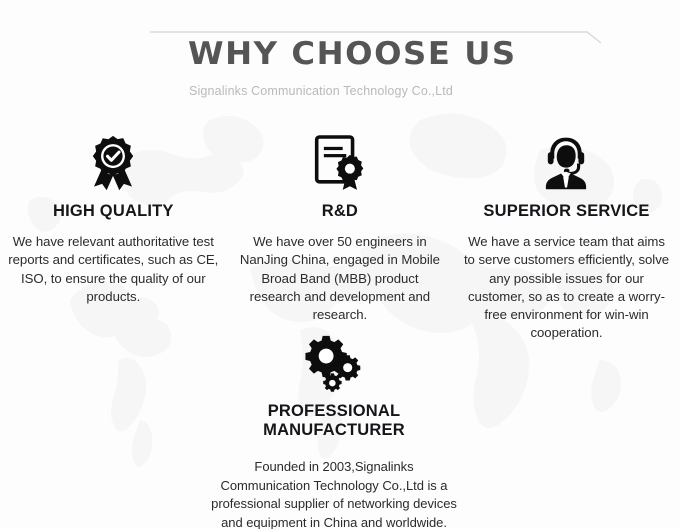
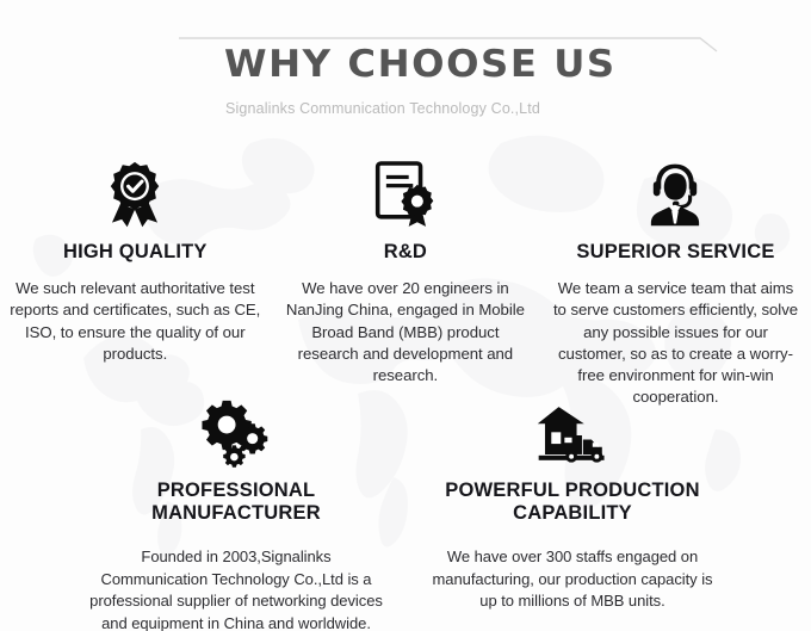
  WHY CHOOSE US
  Signalinks Communication Technology Co.,Ltd
  HIGH QUALITY
- We have relevant authoritative test reports and certificates, such as CE, ISO, to ensure the quality of our products.
+ We such relevant authoritative test reports and certificates, such as CE, ISO, to ensure the quality of our products.
  R&D
- We have over 50 engineers in NanJing China, engaged in Mobile Broad Band (MBB) product research and development and research.
+ We have over 20 engineers in NanJing China, engaged in Mobile Broad Band (MBB) product research and development and research.
  SUPERIOR SERVICE
- We have a service team that aims to serve customers efficiently, solve any possible issues for our customer, so as to create a worry-free environment for win-win cooperation.
+ We team a service team that aims to serve customers efficiently, solve any possible issues for our customer, so as to create a worry-free environment for win-win cooperation.
  PROFESSIONAL MANUFACTURER
  Founded in 2003,Signalinks Communication Technology Co.,Ltd is a professional supplier of networking devices and equipment in China and worldwide.
+ POWERFUL PRODUCTION CAPABILITY
+ We have over 300 staffs engaged on manufacturing, our production capacity is up to millions of MBB units.
